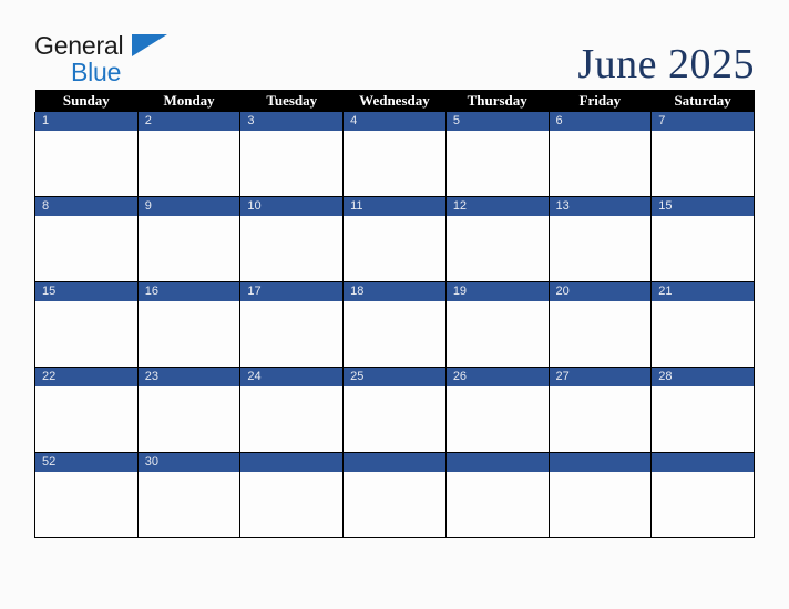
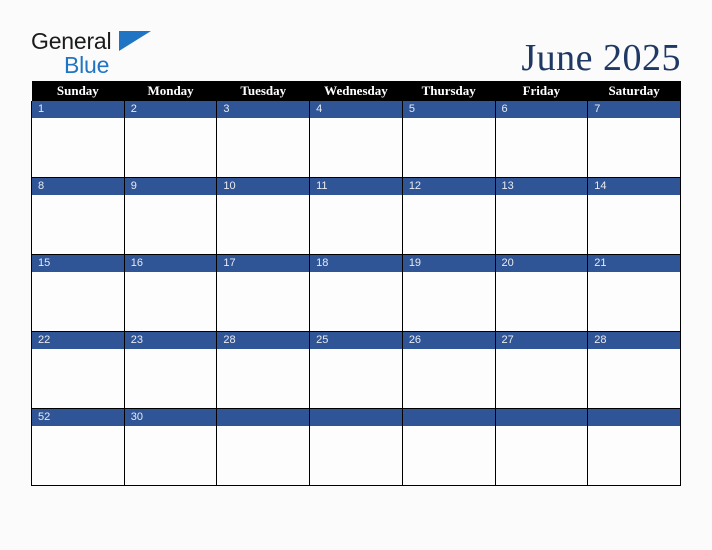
  General
  Blue
  June 2025
  Sunday	Monday	Tuesday	Wednesday	Thursday	Friday	Saturday
  1	2	3	4	5	6	7
- 8	9	10	11	12	13	15
+ 8	9	10	11	12	13	14
  15	16	17	18	19	20	21
- 22	23	24	25	26	27	28
+ 22	23	28	25	26	27	28
  52	30
